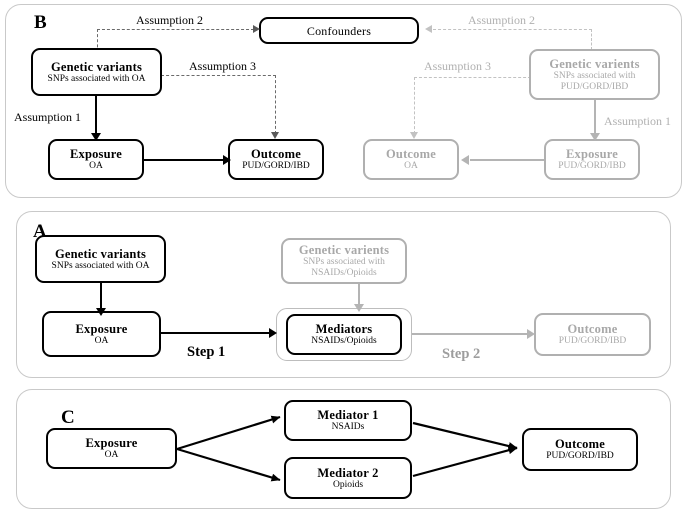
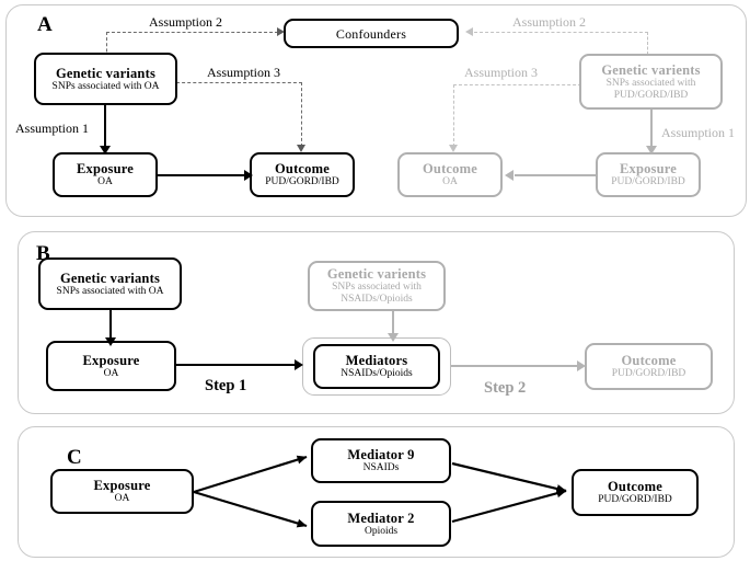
- B
+ A
  Assumption 2
  Assumption 3
  Assumption 1
  Genetic variants
  SNPs associated with OA
  Confounders
  Exposure
  OA
  Outcome
  PUD/GORD/IBD
  Assumption 2
  Assumption 3
  Assumption 1
  Genetic varients
  SNPs associated with
  PUD/GORD/IBD
  Exposure
  PUD/GORD/IBD
  Outcome
  OA
- A
+ B
  Step 1
  Step 2
  Genetic variants
  SNPs associated with OA
  Exposure
  OA
  Genetic varients
  SNPs associated with
  NSAIDs/Opioids
  Mediators
  NSAIDs/Opioids
  Outcome
  PUD/GORD/IBD
  C
  Exposure
  OA
- Mediator 1
+ Mediator 9
  NSAIDs
  Mediator 2
  Opioids
  Outcome
  PUD/GORD/IBD
